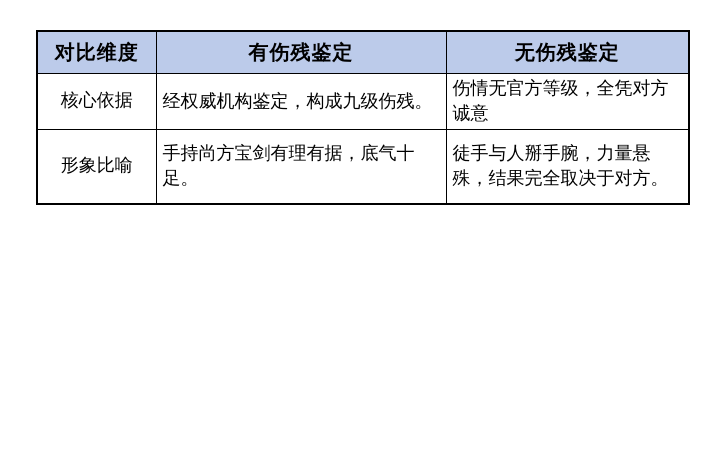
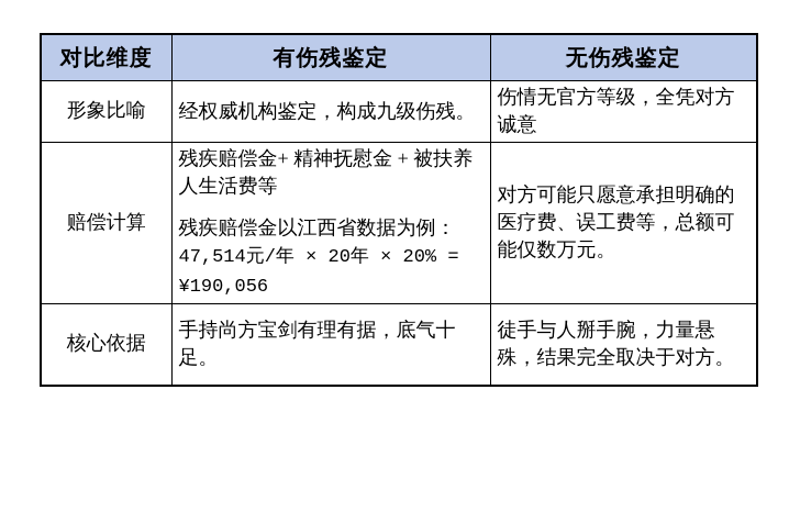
  对比维度	有伤残鉴定	无伤残鉴定
- 核心依据	经权威机构鉴定，构成九级伤残。	伤情无官方等级，全凭对方诚意
+ 形象比喻	经权威机构鉴定，构成九级伤残。	伤情无官方等级，全凭对方诚意
+ 赔偿计算	残疾赔偿金+ 精神抚慰金 + 被扶养人生活费等 残疾赔偿金以江西省数据为例： 47,514元/年 × 20年 × 20% = ¥190,056	对方可能只愿意承担明确的医疗费、误工费等，总额可能仅数万元。
- 形象比喻	手持尚方宝剑有理有据，底气十足。	徒手与人掰手腕，力量悬殊，结果完全取决于对方。
+ 核心依据	手持尚方宝剑有理有据，底气十足。	徒手与人掰手腕，力量悬殊，结果完全取决于对方。
